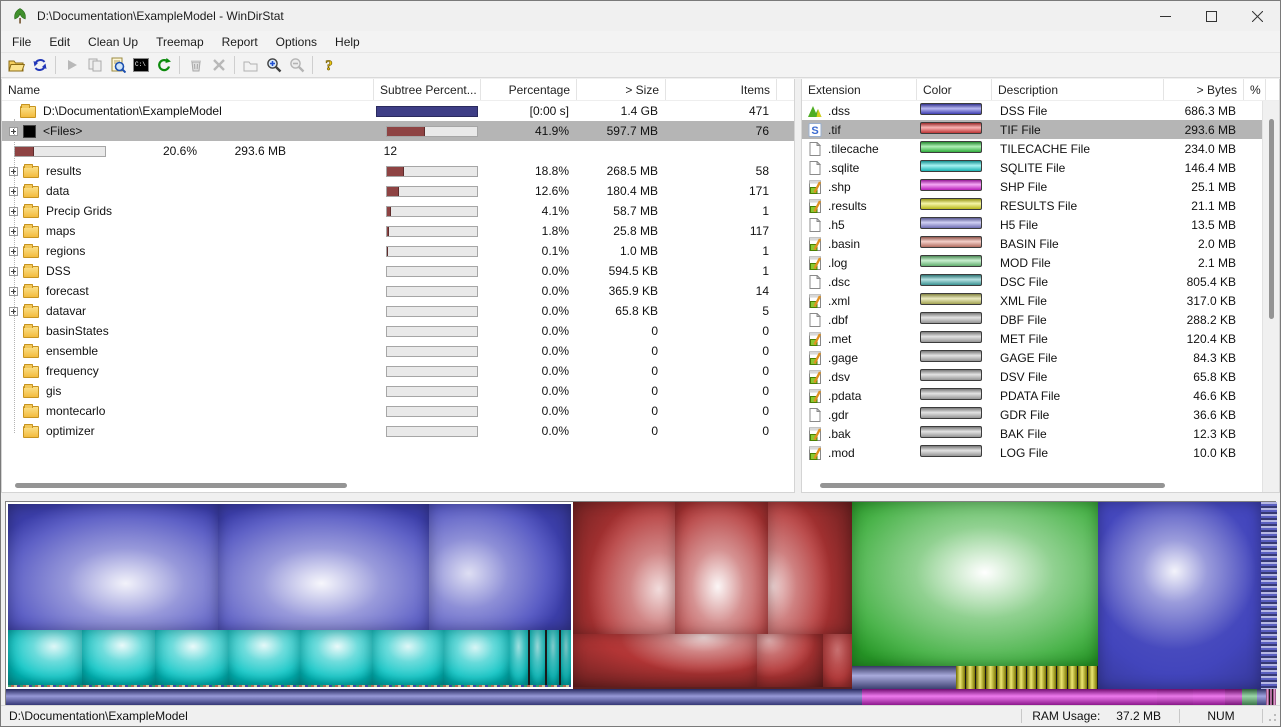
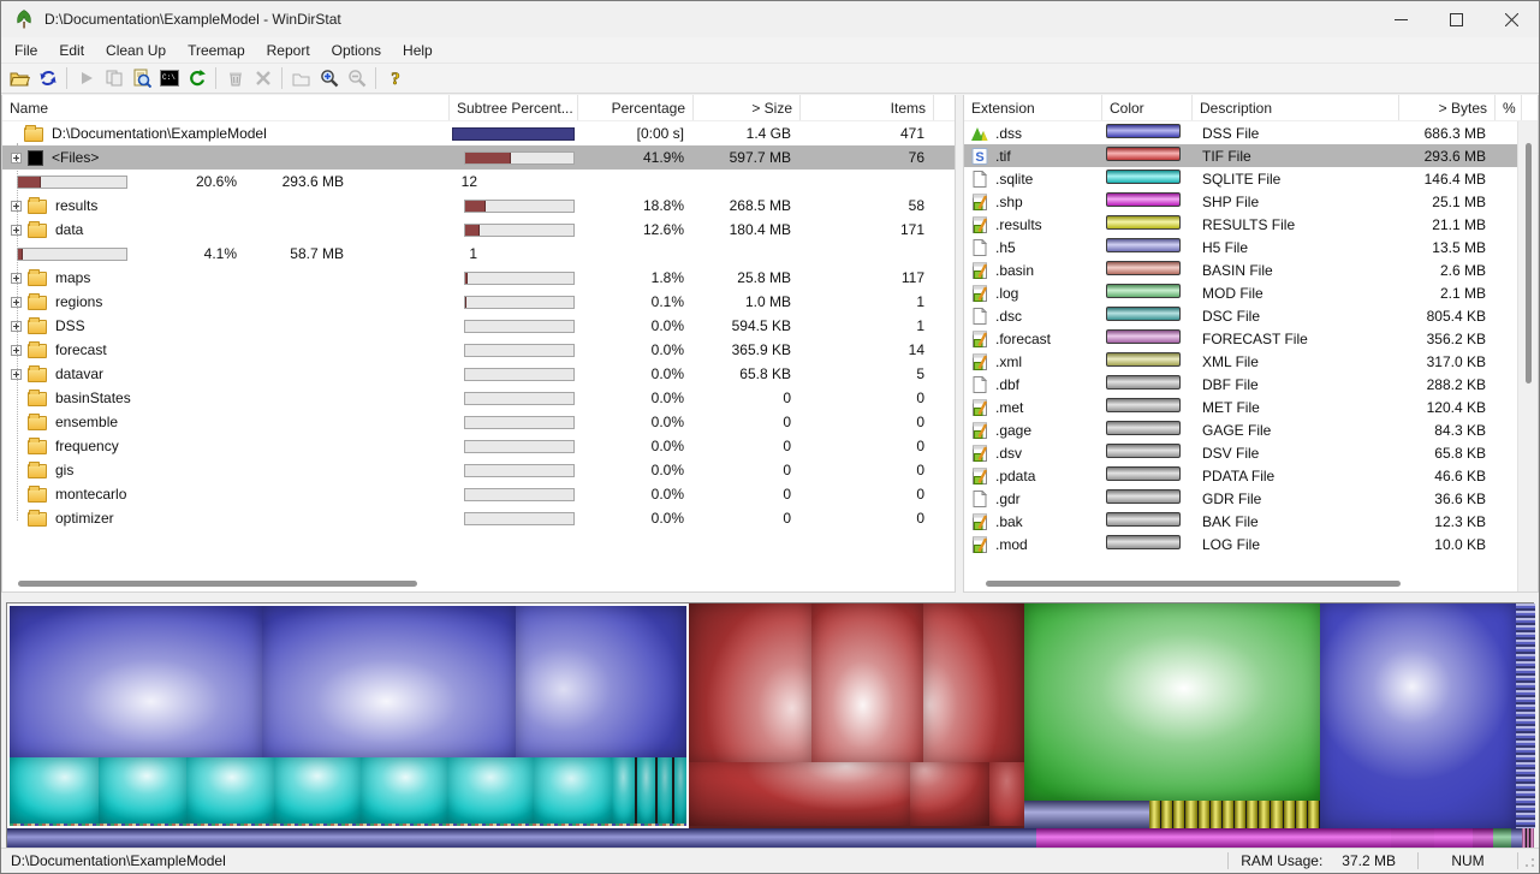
  D:\Documentation\ExampleModel - WinDirStat
  File
  Edit
  Clean Up
  Treemap
  Report
  Options
  Help
  ?
  Name
  Subtree Percent...
  Percentage
  > Size
  Items
  D:\Documentation\ExampleModel
  [0:00 s]
  1.4 GB
  471
  <Files>
  41.9%
  597.7 MB
  76
  20.6%
  293.6 MB
  12
  results
  18.8%
  268.5 MB
  58
  data
  12.6%
  180.4 MB
  171
- Precip Grids
  4.1%
  58.7 MB
  1
  maps
  1.8%
  25.8 MB
  117
  regions
  0.1%
  1.0 MB
  1
  DSS
  0.0%
  594.5 KB
  1
  forecast
  0.0%
  365.9 KB
  14
  datavar
  0.0%
  65.8 KB
  5
  basinStates
  0.0%
  0
  0
  ensemble
  0.0%
  0
  0
  frequency
  0.0%
  0
  0
  gis
  0.0%
  0
  0
  montecarlo
  0.0%
  0
  0
  optimizer
  0.0%
  0
  0
  Extension
  Color
  Description
  > Bytes
  %
  .dss
  DSS File
  686.3 MB
  S
  .tif
  TIF File
  293.6 MB
- .tilecache
- TILECACHE File
- 234.0 MB
  .sqlite
  SQLITE File
  146.4 MB
  .shp
  SHP File
  25.1 MB
  .results
  RESULTS File
  21.1 MB
  .h5
  H5 File
  13.5 MB
  .basin
  BASIN File
- 2.0 MB
+ 2.6 MB
  .log
  MOD File
  2.1 MB
  .dsc
  DSC File
  805.4 KB
+ .forecast
+ FORECAST File
+ 356.2 KB
  .xml
  XML File
  317.0 KB
  .dbf
  DBF File
  288.2 KB
  .met
  MET File
  120.4 KB
  .gage
  GAGE File
  84.3 KB
  .dsv
  DSV File
  65.8 KB
  .pdata
  PDATA File
  46.6 KB
  .gdr
  GDR File
  36.6 KB
  .bak
  BAK File
  12.3 KB
  .mod
  LOG File
  10.0 KB
  D:\Documentation\ExampleModel
  RAM Usage:
  37.2 MB
  NUM
